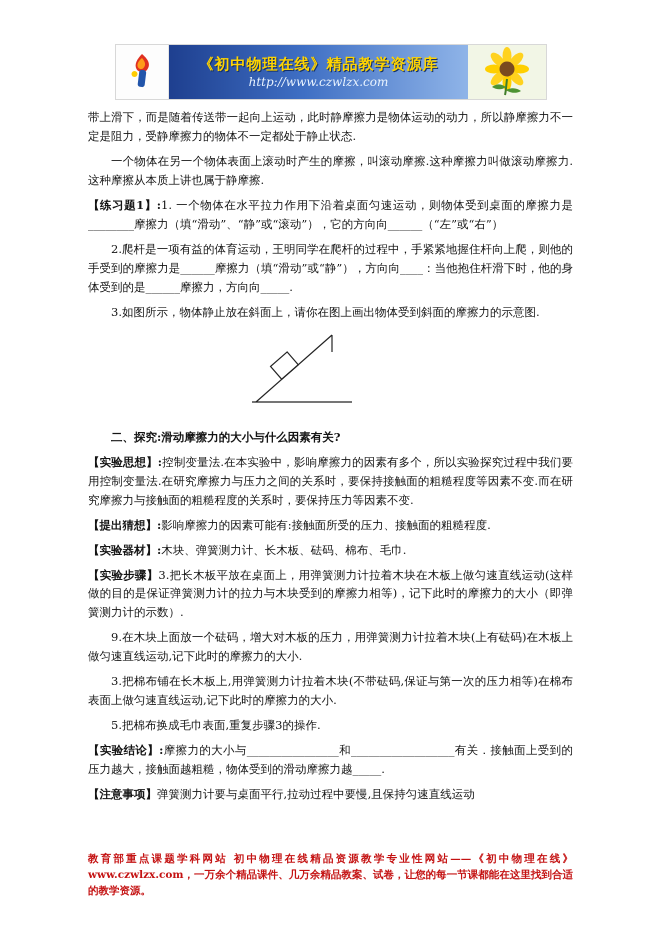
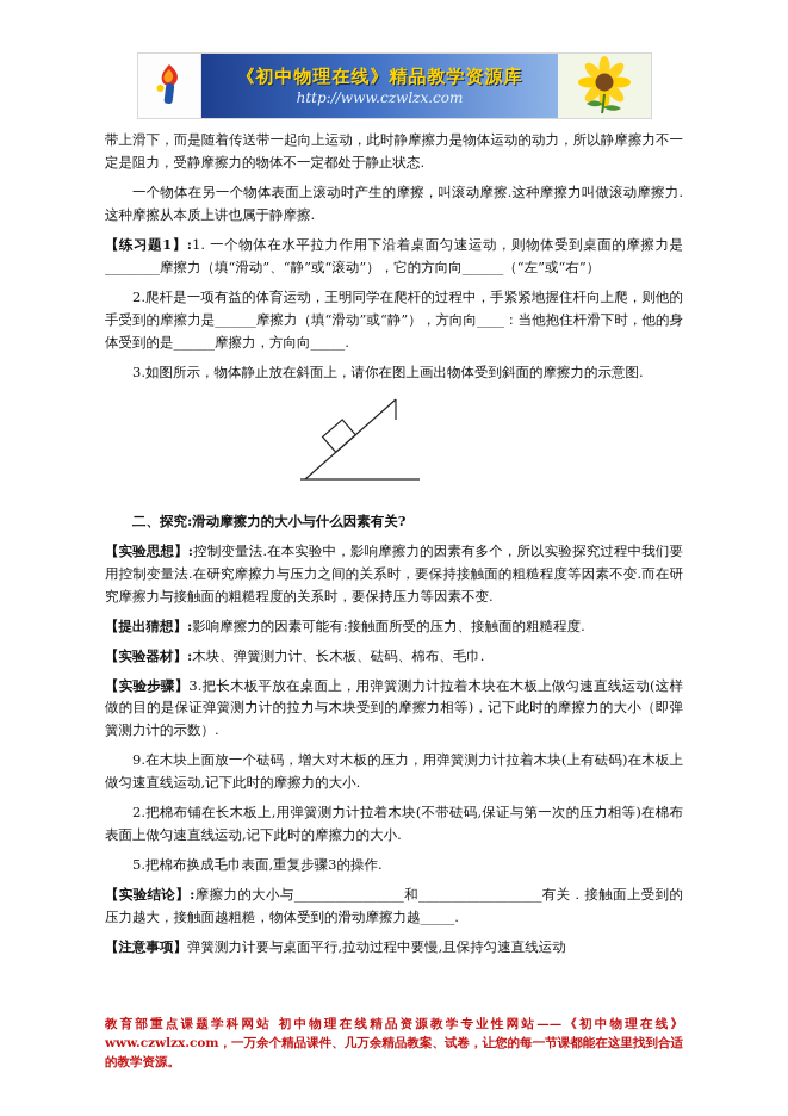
  《初中物理在线》精品教学资源库
  http://www.czwlzx.com
  带上滑下，而是随着传送带一起向上运动，此时静摩擦力是物体运动的动力，所以静摩擦力不一定是阻力，受静摩擦力的物体不一定都处于静止状态.
  一个物体在另一个物体表面上滚动时产生的摩擦，叫滚动摩擦.这种摩擦力叫做滚动摩擦力.这种摩擦从本质上讲也属于静摩擦.
  【练习题1】:1. 一个物体在水平拉力作用下沿着桌面匀速运动，则物体受到桌面的摩擦力是________摩擦力（填“滑动”、“静”或“滚动”），它的方向向______（“左”或“右”）
  2.爬杆是一项有益的体育运动，王明同学在爬杆的过程中，手紧紧地握住杆向上爬，则他的手受到的摩擦力是______摩擦力（填“滑动”或“静”），方向向____：当他抱住杆滑下时，他的身体受到的是______摩擦力，方向向_____.
  3.如图所示，物体静止放在斜面上，请你在图上画出物体受到斜面的摩擦力的示意图.
  二、探究:滑动摩擦力的大小与什么因素有关?
  【实验思想】:控制变量法.在本实验中，影响摩擦力的因素有多个，所以实验探究过程中我们要用控制变量法.在研究摩擦力与压力之间的关系时，要保持接触面的粗糙程度等因素不变.而在研究摩擦力与接触面的粗糙程度的关系时，要保持压力等因素不变.
  【提出猜想】:影响摩擦力的因素可能有:接触面所受的压力、接触面的粗糙程度.
  【实验器材】:木块、弹簧测力计、长木板、砝码、棉布、毛巾.
  【实验步骤】3.把长木板平放在桌面上，用弹簧测力计拉着木块在木板上做匀速直线运动(这样做的目的是保证弹簧测力计的拉力与木块受到的摩擦力相等)，记下此时的摩擦力的大小（即弹簧测力计的示数）.
  9.在木块上面放一个砝码，增大对木板的压力，用弹簧测力计拉着木块(上有砝码)在木板上做匀速直线运动,记下此时的摩擦力的大小.
- 3.把棉布铺在长木板上,用弹簧测力计拉着木块(不带砝码,保证与第一次的压力相等)在棉布表面上做匀速直线运动,记下此时的摩擦力的大小.
+ 2.把棉布铺在长木板上,用弹簧测力计拉着木块(不带砝码,保证与第一次的压力相等)在棉布表面上做匀速直线运动,记下此时的摩擦力的大小.
  5.把棉布换成毛巾表面,重复步骤3的操作.
  【实验结论】:摩擦力的大小与________________和__________________有关．接触面上受到的压力越大，接触面越粗糙，物体受到的滑动摩擦力越_____.
  【注意事项】弹簧测力计要与桌面平行,拉动过程中要慢,且保持匀速直线运动
  教育部重点课题学科网站 初中物理在线精品资源教学专业性网站——《初中物理在线》www.czwlzx.com，一万余个精品课件、几万余精品教案、试卷，让您的每一节课都能在这里找到合适的教学资源。
